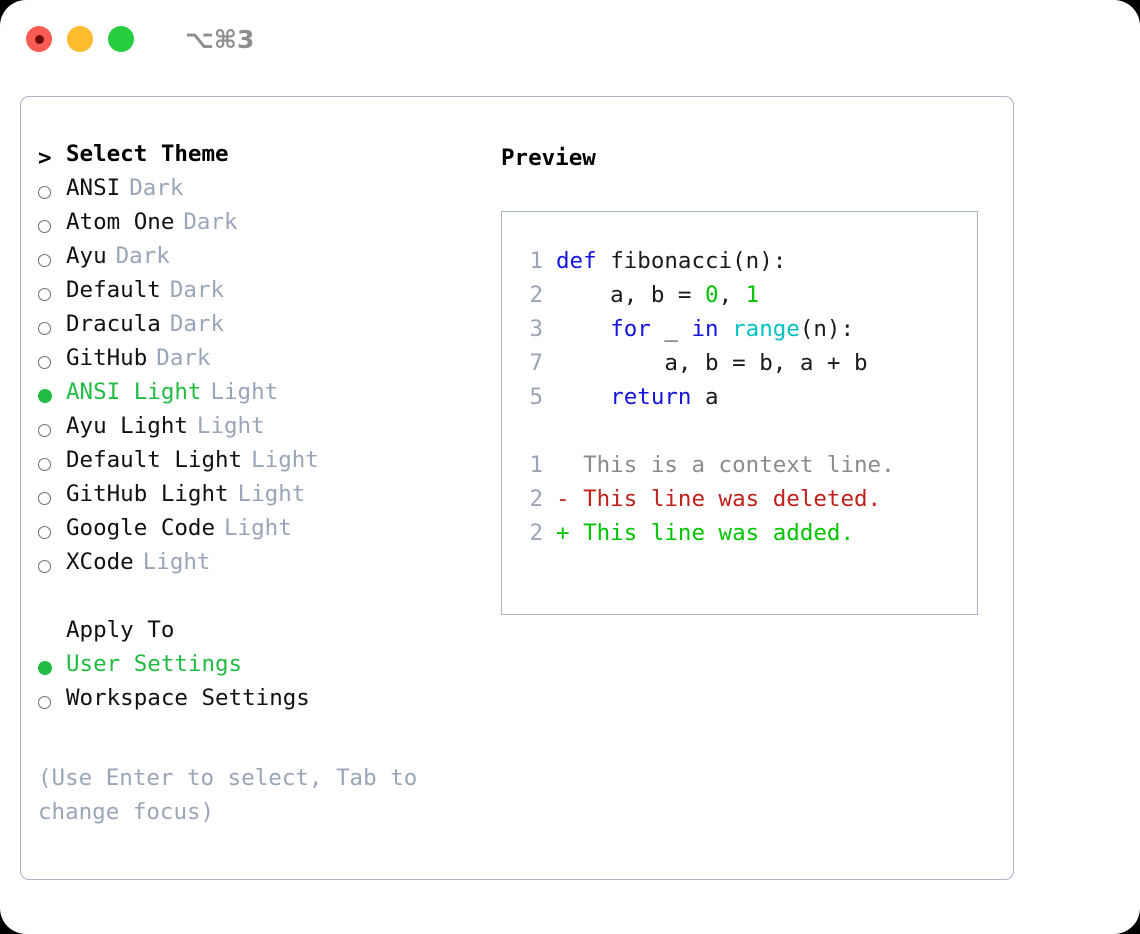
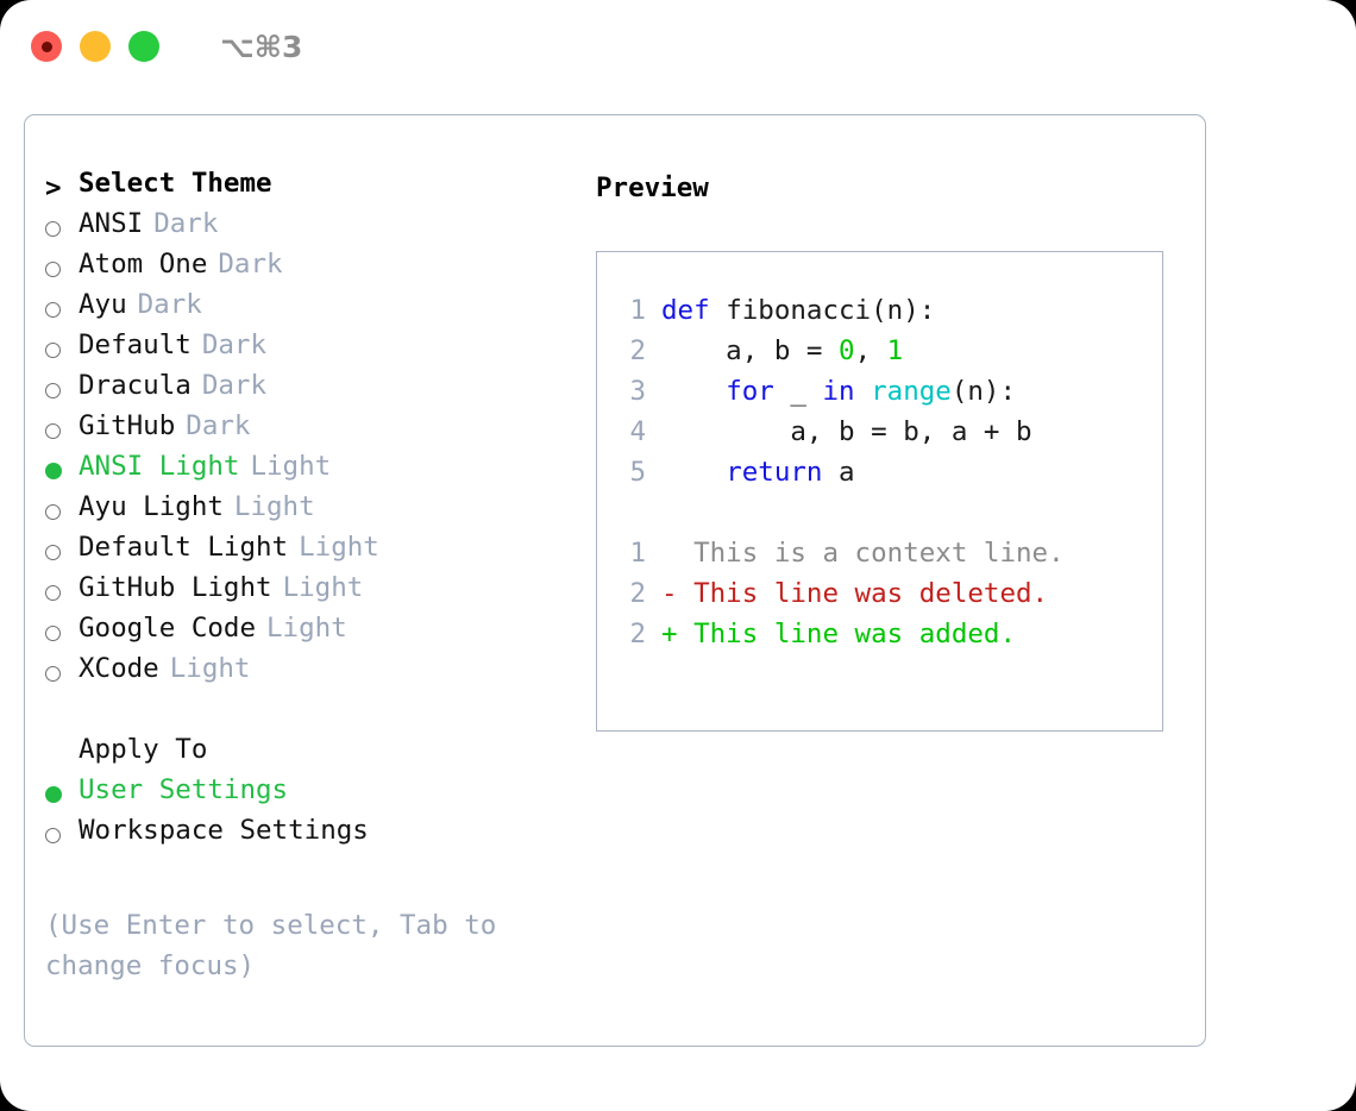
  ⌥⌘3
  >
  Select Theme
  ANSI
  Dark
  Atom One
  Dark
  Ayu
  Dark
  Default
  Dark
  Dracula
  Dark
  GitHub
  Dark
  ANSI Light
  Light
  Ayu Light
  Light
  Default Light
  Light
  GitHub Light
  Light
  Google Code
  Light
  XCode
  Light
  Apply To
  User Settings
  Workspace Settings
  (Use Enter to select, Tab to change focus)
  Preview
  1
  def fibonacci(n):
  2
  a, b = 0, 1
  3
  for _ in range(n):
- 7
+ 4
  a, b = b, a + b
  5
  return a
  1
  This is a context line.
  2
  -
  This line was deleted.
  2
  +
  This line was added.
